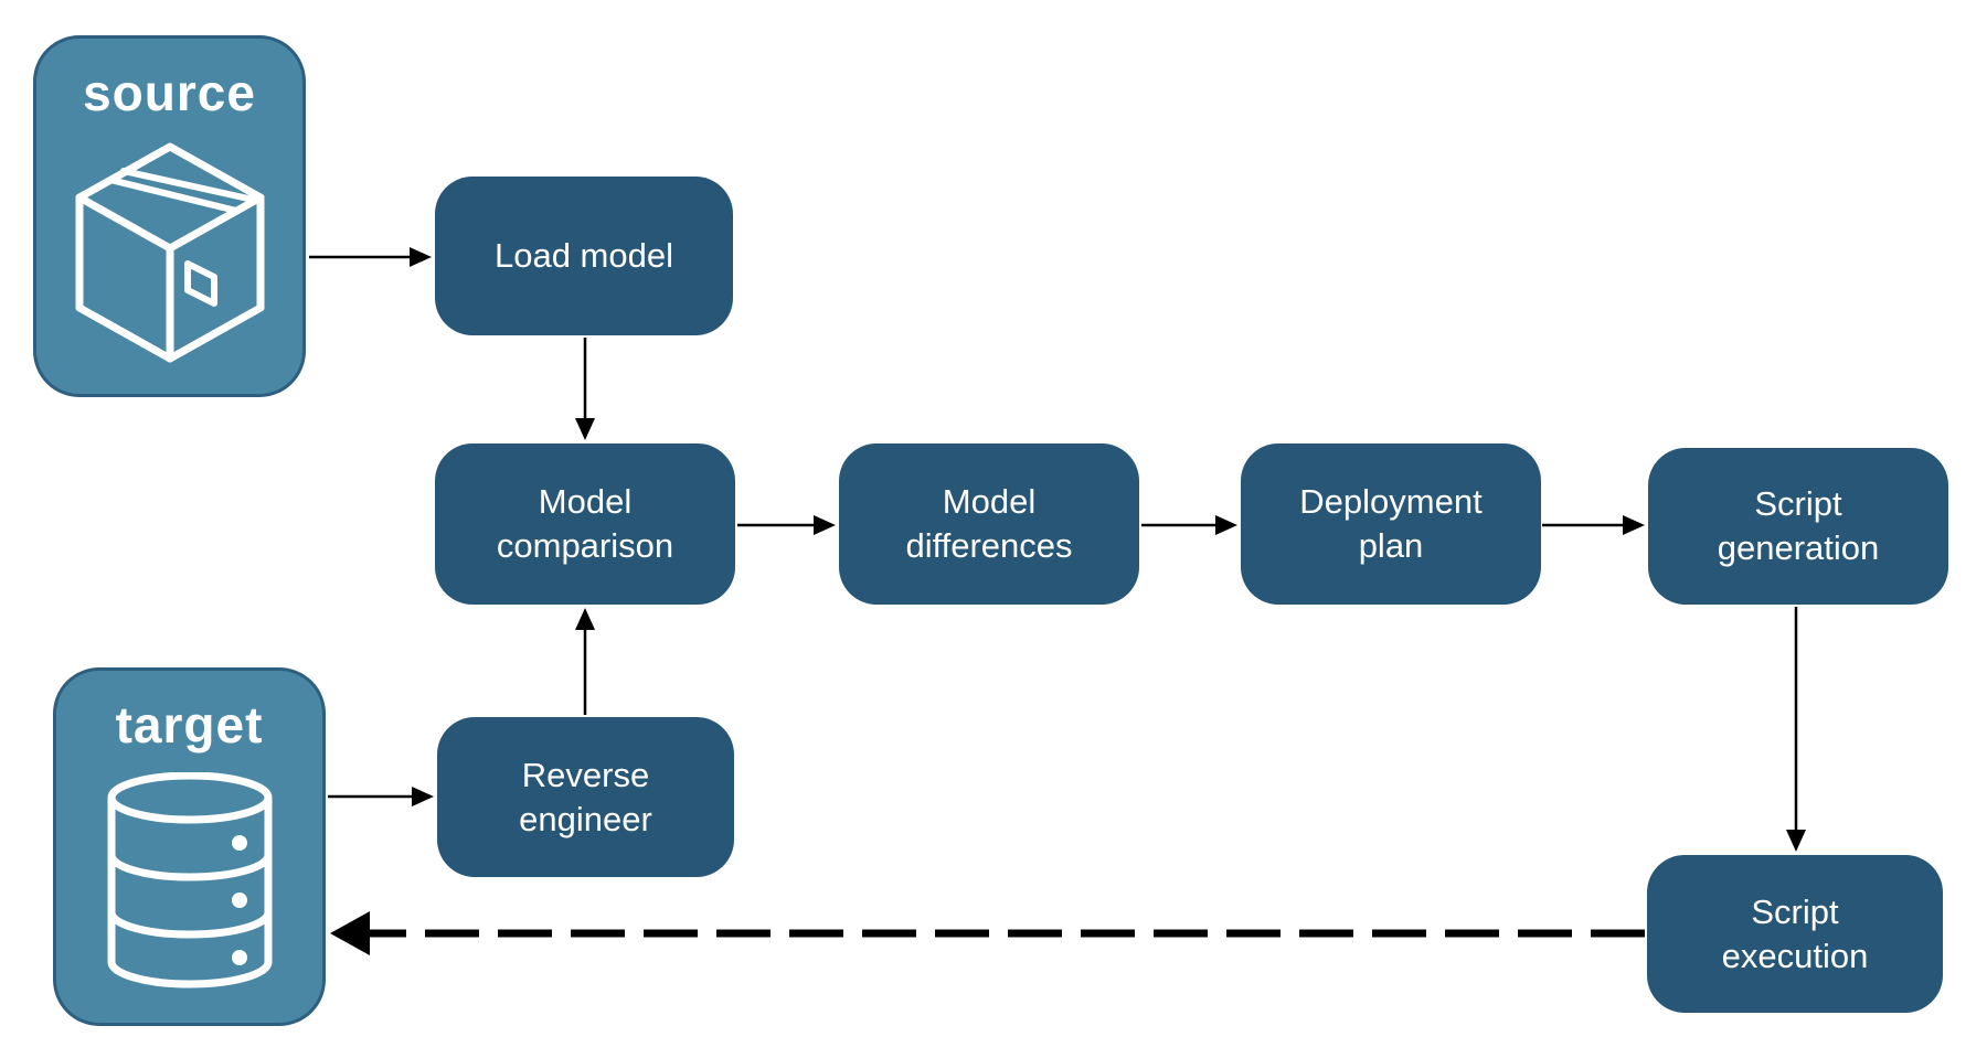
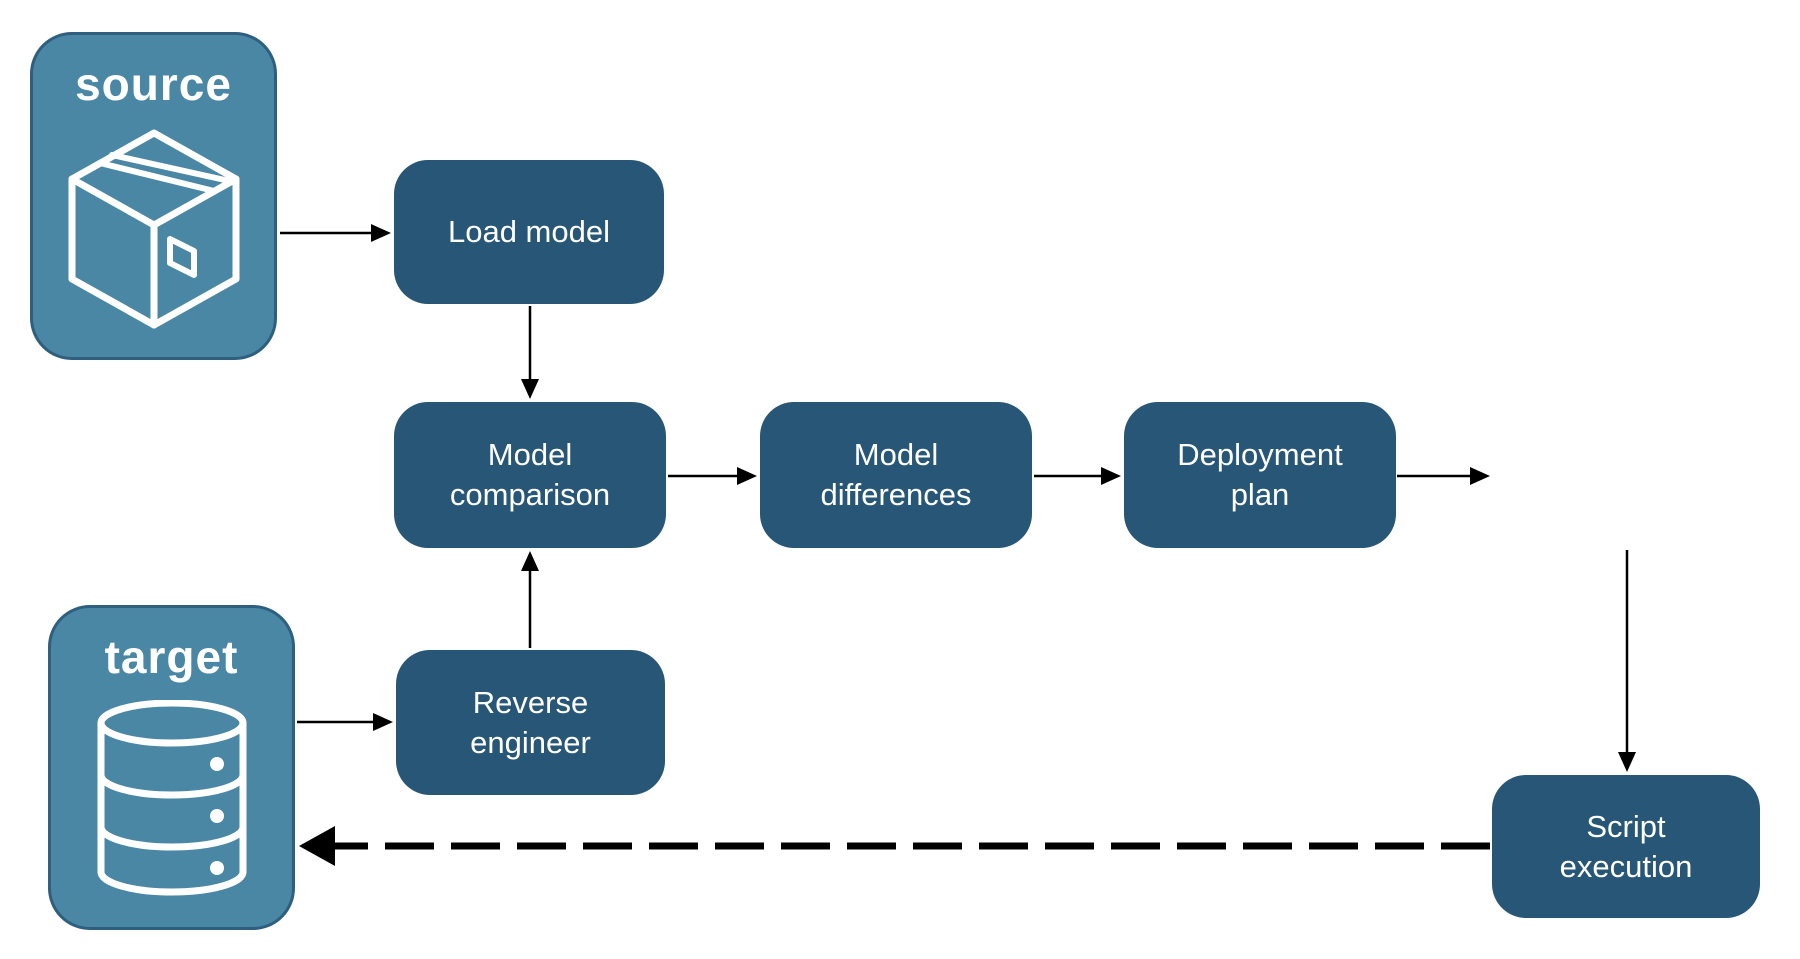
  source
  target
  Load model
  Model comparison
  Model differences
  Deployment plan
- Script generation
  Reverse engineer
  Script execution
